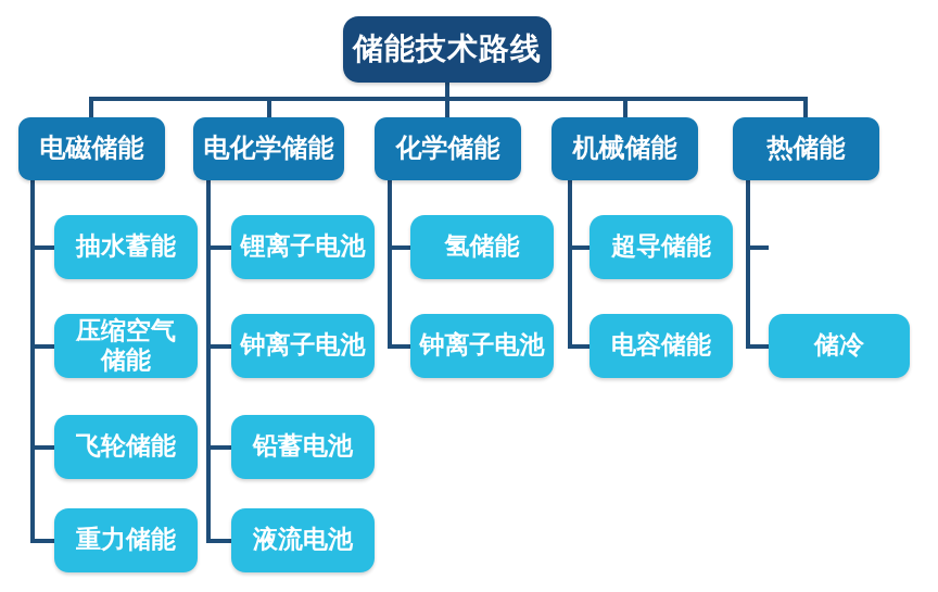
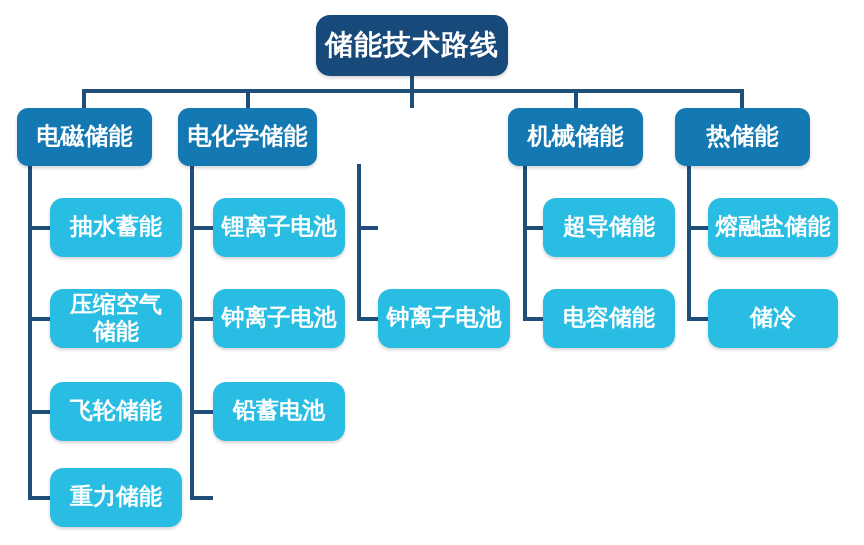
  储能技术路线
  电磁储能
  电化学储能
- 化学储能
  机械储能
  热储能
  抽水蓄能
  压缩空气储能
  飞轮储能
  重力储能
  锂离子电池
  钟离子电池
  铅蓄电池
- 液流电池
- 氢储能
  钟离子电池
  超导储能
  电容储能
+ 熔融盐储能
  储冷
